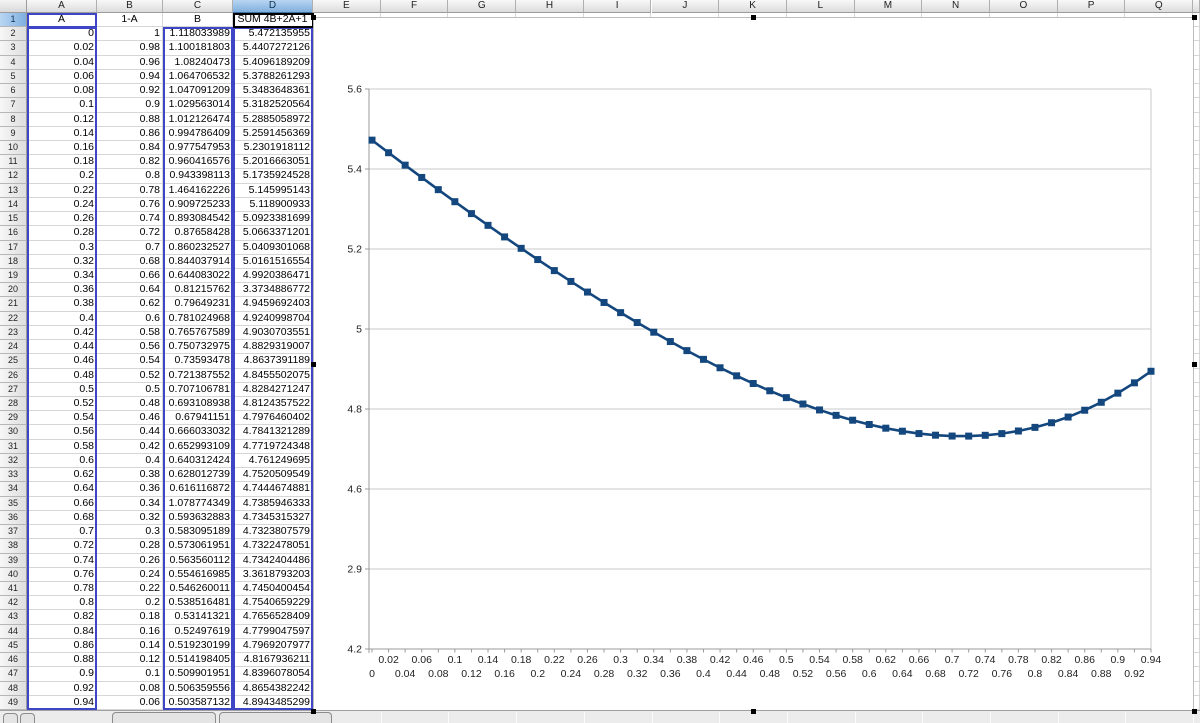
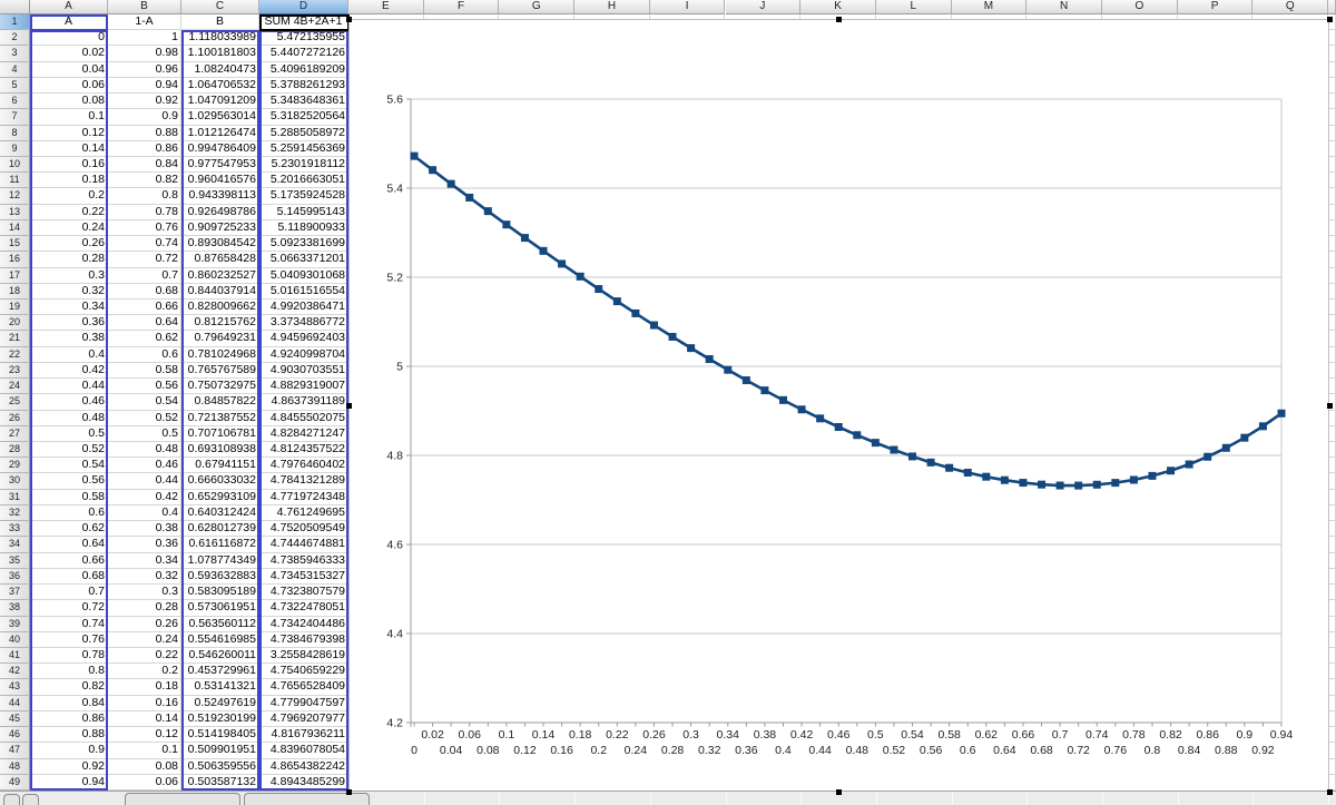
  A
  B
  C
  D
  E
  F
  G
  H
  I
  J
  K
  L
  M
  N
  O
  P
  Q
  1
  2
  3
  4
  5
  6
  7
  8
  9
  10
  11
  12
  13
  14
  15
  16
  17
  18
  19
  20
  21
  22
  23
  24
  25
  26
  27
  28
  29
  30
  31
  32
  33
  34
  35
  36
  37
  38
  39
  40
  41
  42
  43
  44
  45
  46
  47
  48
  49
  A
  1-A
  B
  SUM 4B+2A+1
  0
  1
  1.118033989
  5.472135955
  0.02
  0.98
  1.100181803
  5.4407272126
  0.04
  0.96
  1.08240473
  5.4096189209
  0.06
  0.94
  1.064706532
  5.3788261293
  0.08
  0.92
  1.047091209
  5.3483648361
  0.1
  0.9
  1.029563014
  5.3182520564
  0.12
  0.88
  1.012126474
  5.2885058972
  0.14
  0.86
  0.994786409
  5.2591456369
  0.16
  0.84
  0.977547953
  5.2301918112
  0.18
  0.82
  0.960416576
  5.2016663051
  0.2
  0.8
  0.943398113
  5.1735924528
  0.22
  0.78
- 1.464162226
+ 0.926498786
  5.145995143
  0.24
  0.76
  0.909725233
  5.118900933
  0.26
  0.74
  0.893084542
  5.0923381699
  0.28
  0.72
  0.87658428
  5.0663371201
  0.3
  0.7
  0.860232527
  5.0409301068
  0.32
  0.68
  0.844037914
  5.0161516554
  0.34
  0.66
- 0.644083022
+ 0.828009662
  4.9920386471
  0.36
  0.64
  0.81215762
  3.3734886772
  0.38
  0.62
  0.79649231
  4.9459692403
  0.4
  0.6
  0.781024968
  4.9240998704
  0.42
  0.58
  0.765767589
  4.9030703551
  0.44
  0.56
  0.750732975
  4.8829319007
  0.46
  0.54
- 0.73593478
+ 0.84857822
  4.8637391189
  0.48
  0.52
  0.721387552
  4.8455502075
  0.5
  0.5
  0.707106781
  4.8284271247
  0.52
  0.48
  0.693108938
  4.8124357522
  0.54
  0.46
  0.67941151
  4.7976460402
  0.56
  0.44
  0.666033032
  4.7841321289
  0.58
  0.42
  0.652993109
  4.7719724348
  0.6
  0.4
  0.640312424
  4.761249695
  0.62
  0.38
  0.628012739
  4.7520509549
  0.64
  0.36
  0.616116872
  4.7444674881
  0.66
  0.34
  1.078774349
  4.7385946333
  0.68
  0.32
  0.593632883
  4.7345315327
  0.7
  0.3
  0.583095189
  4.7323807579
  0.72
  0.28
  0.573061951
  4.7322478051
  0.74
  0.26
  0.563560112
  4.7342404486
  0.76
  0.24
  0.554616985
- 3.3618793203
+ 4.7384679398
  0.78
  0.22
  0.546260011
- 4.7450400454
+ 3.2558428619
  0.8
  0.2
- 0.538516481
+ 0.453729961
  4.7540659229
  0.82
  0.18
  0.53141321
  4.7656528409
  0.84
  0.16
  0.52497619
  4.7799047597
  0.86
  0.14
  0.519230199
  4.7969207977
  0.88
  0.12
  0.514198405
  4.8167936211
  0.9
  0.1
  0.509901951
  4.8396078054
  0.92
  0.08
  0.506359556
  4.8654382242
  0.94
  0.06
  0.503587132
  4.8943485299
  5.6
  5.4
  5.2
  5
  4.8
  4.6
- 2.9
+ 4.4
  4.2
  0
  0.02
  0.04
  0.06
  0.08
  0.1
  0.12
  0.14
  0.16
  0.18
  0.2
  0.22
  0.24
  0.26
  0.28
  0.3
  0.32
  0.34
  0.36
  0.38
  0.4
  0.42
  0.44
  0.46
  0.48
  0.5
  0.52
  0.54
  0.56
  0.58
  0.6
  0.62
  0.64
  0.66
  0.68
  0.7
  0.72
  0.74
  0.76
  0.78
  0.8
  0.82
  0.84
  0.86
  0.88
  0.9
  0.92
  0.94
